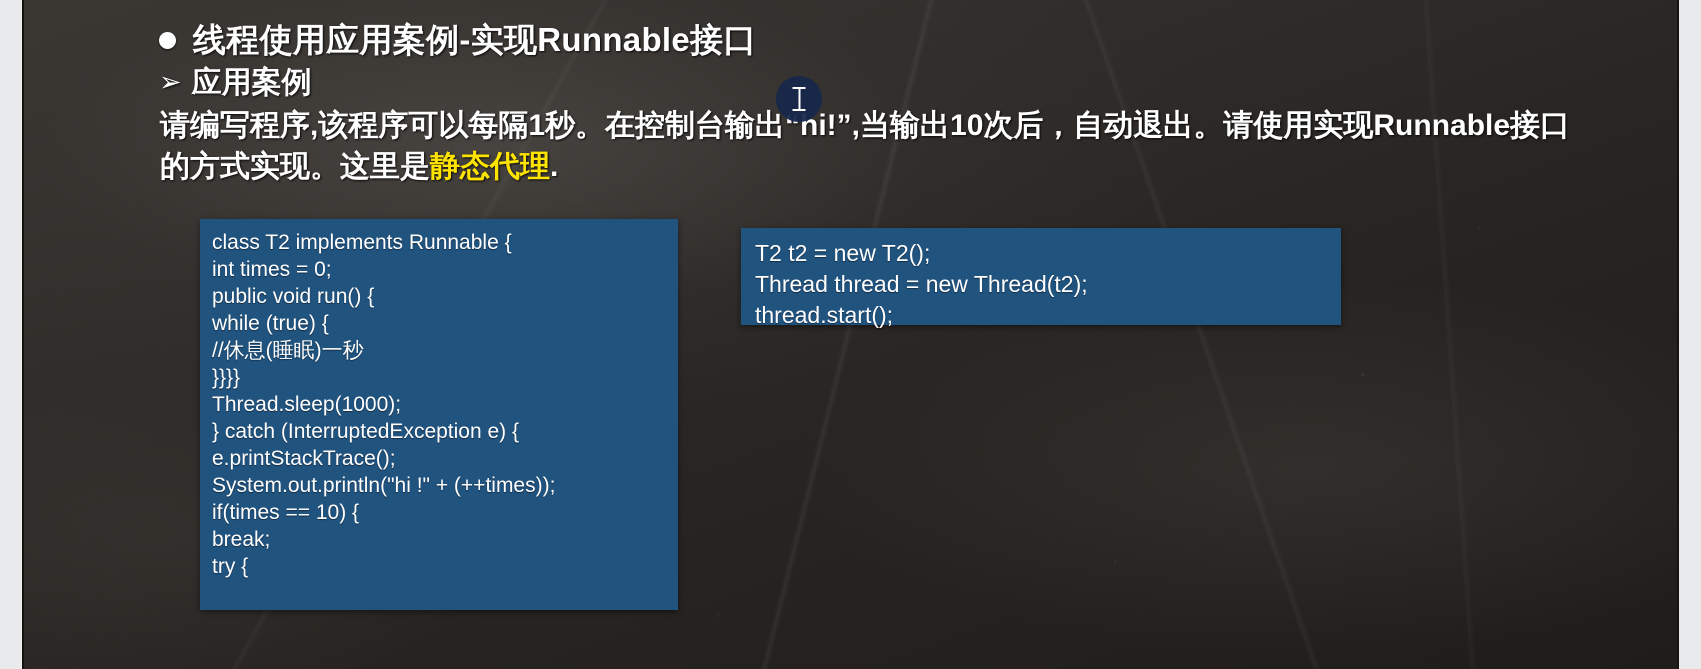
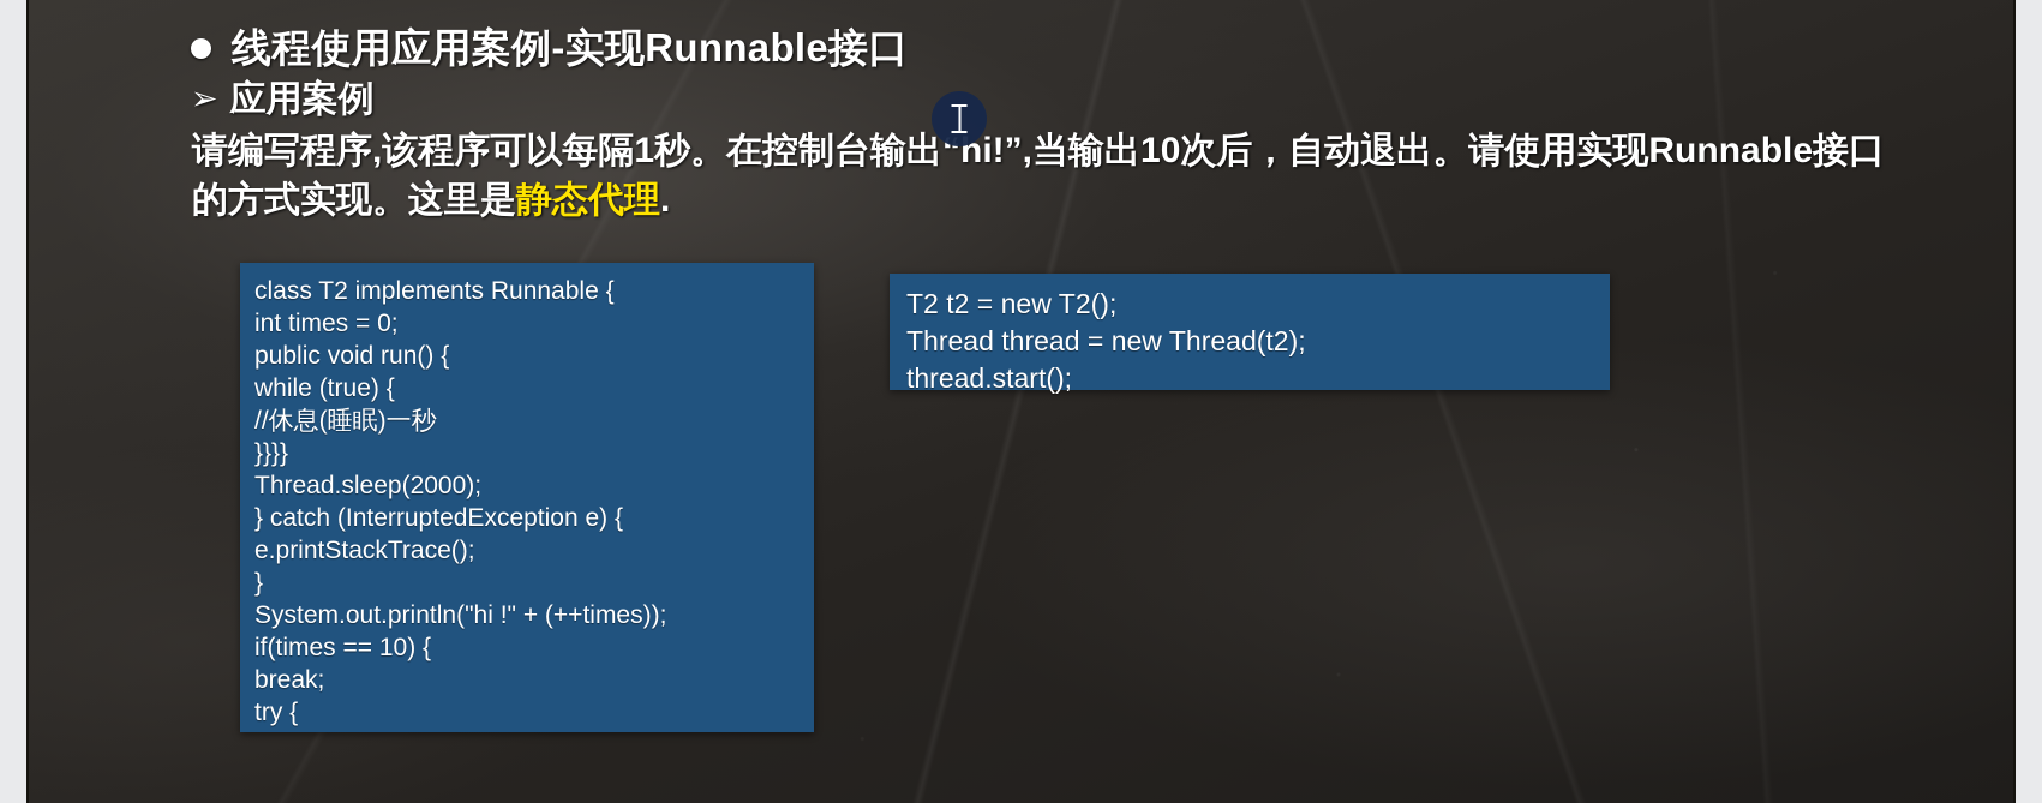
  线程使用应用案例-实现Runnable接口
  ➢
  应用案例
  请编写程序,该程序可以每隔1秒。在控制台输出“hi!”,当输出10次后，自动退出。请使用实现Runnable接口的方式实现。这里是静态代理.
  class T2 implements Runnable {
  int times = 0;
  public void run() {
  while (true) {
  //休息(睡眠)一秒
  }}}}
- Thread.sleep(1000);
+ Thread.sleep(2000);
  } catch (InterruptedException e) {
  e.printStackTrace();
+ }
  System.out.println("hi !" + (++times));
  if(times == 10) {
  break;
  try {
  T2 t2 = new T2();
  Thread thread = new Thread(t2);
  thread.start();
